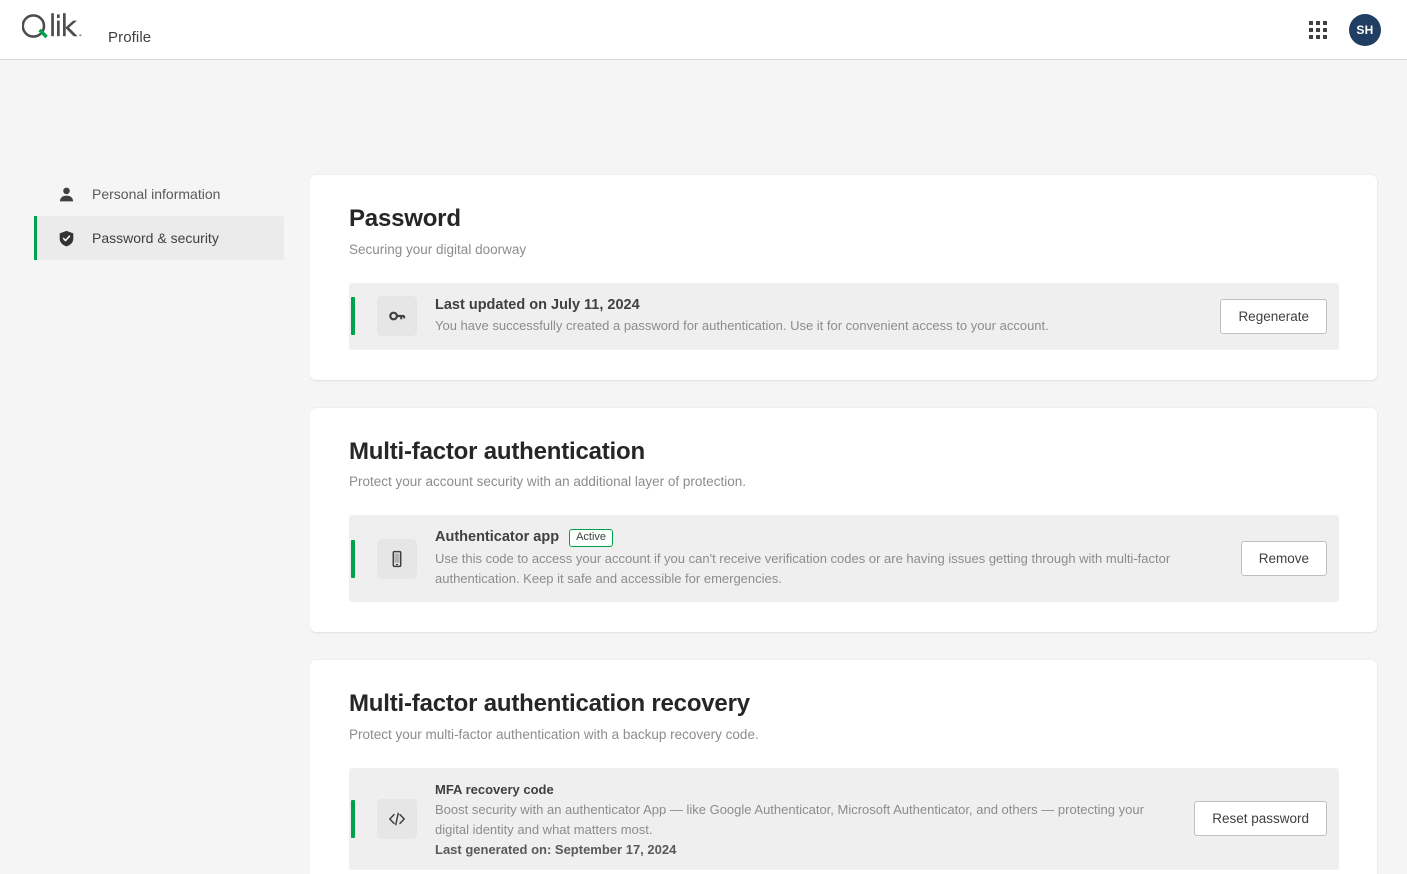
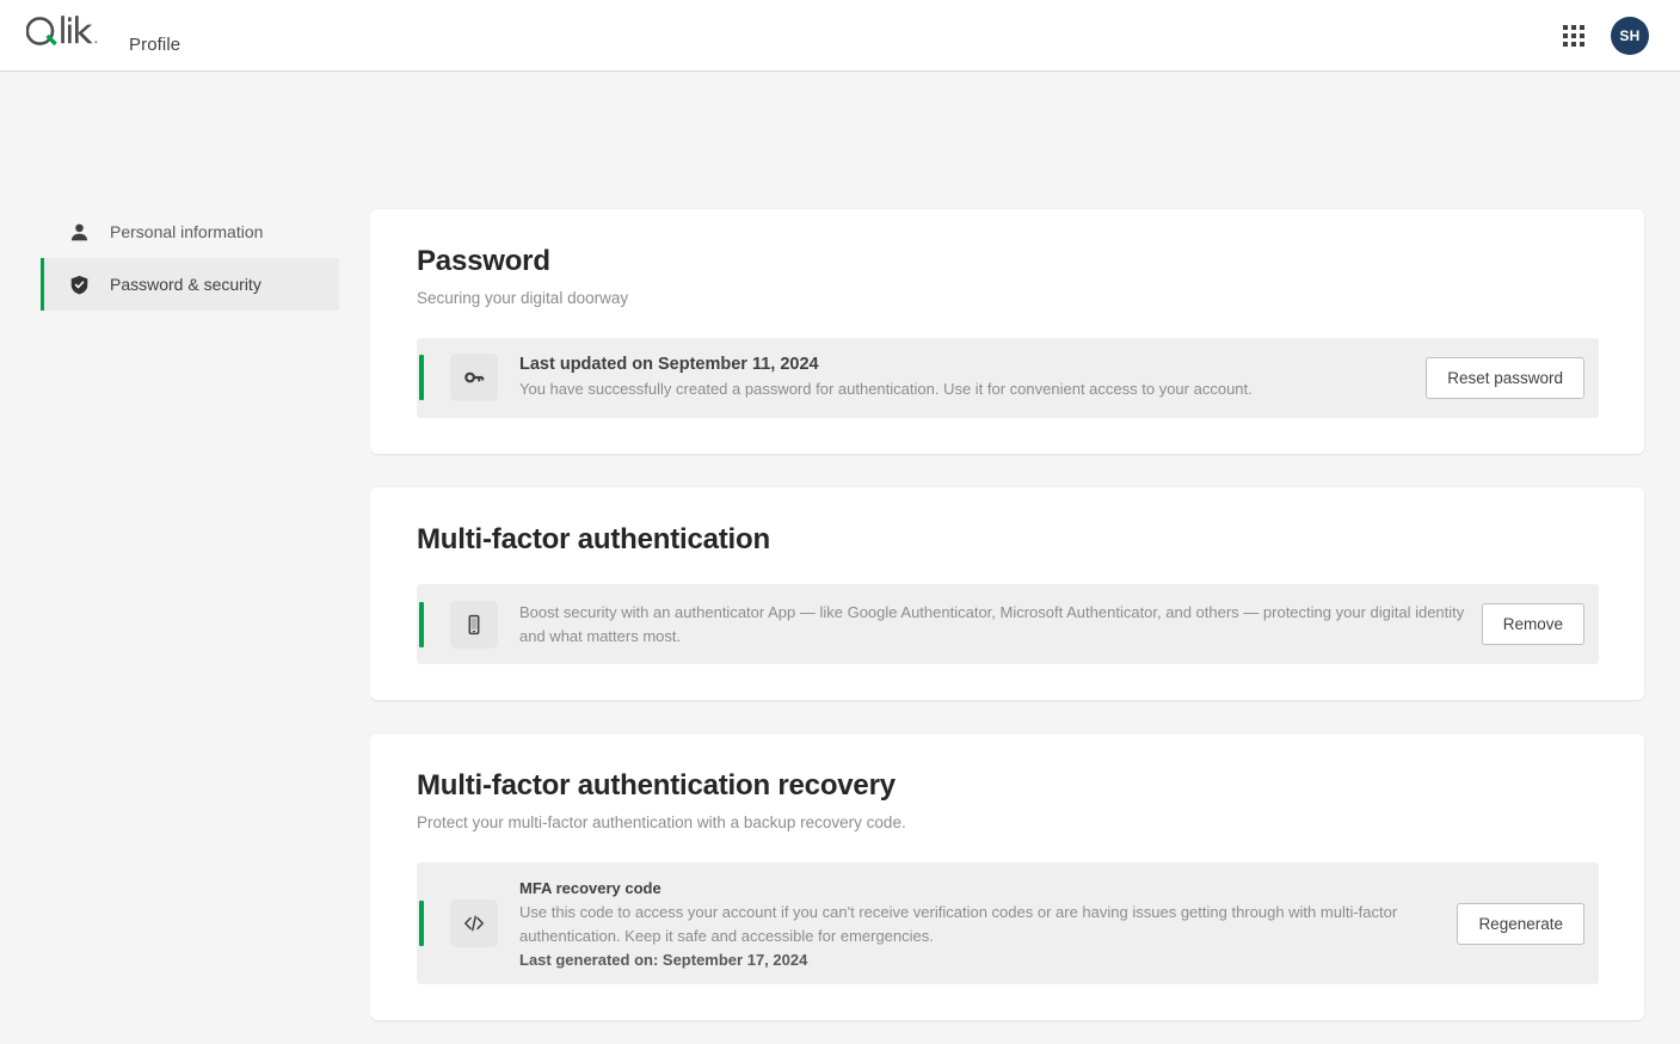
  Profile
  SH
  Personal information
  Password & security
  Password
  Securing your digital doorway
- Last updated on July 11, 2024
+ Last updated on September 11, 2024
  You have successfully created a password for authentication. Use it for convenient access to your account.
- Regenerate
+ Reset password
  Multi-factor authentication
- Protect your account security with an additional layer of protection.
- Authenticator app
- Active
- Use this code to access your account if you can't receive verification codes or are having issues getting through with multi-factor authentication. Keep it safe and accessible for emergencies.
+ Boost security with an authenticator App — like Google Authenticator, Microsoft Authenticator, and others — protecting your digital identity and what matters most.
  Remove
  Multi-factor authentication recovery
  Protect your multi-factor authentication with a backup recovery code.
  MFA recovery code
- Boost security with an authenticator App — like Google Authenticator, Microsoft Authenticator, and others — protecting your digital identity and what matters most.
+ Use this code to access your account if you can't receive verification codes or are having issues getting through with multi-factor authentication. Keep it safe and accessible for emergencies.
  Last generated on: September 17, 2024
- Reset password
+ Regenerate
